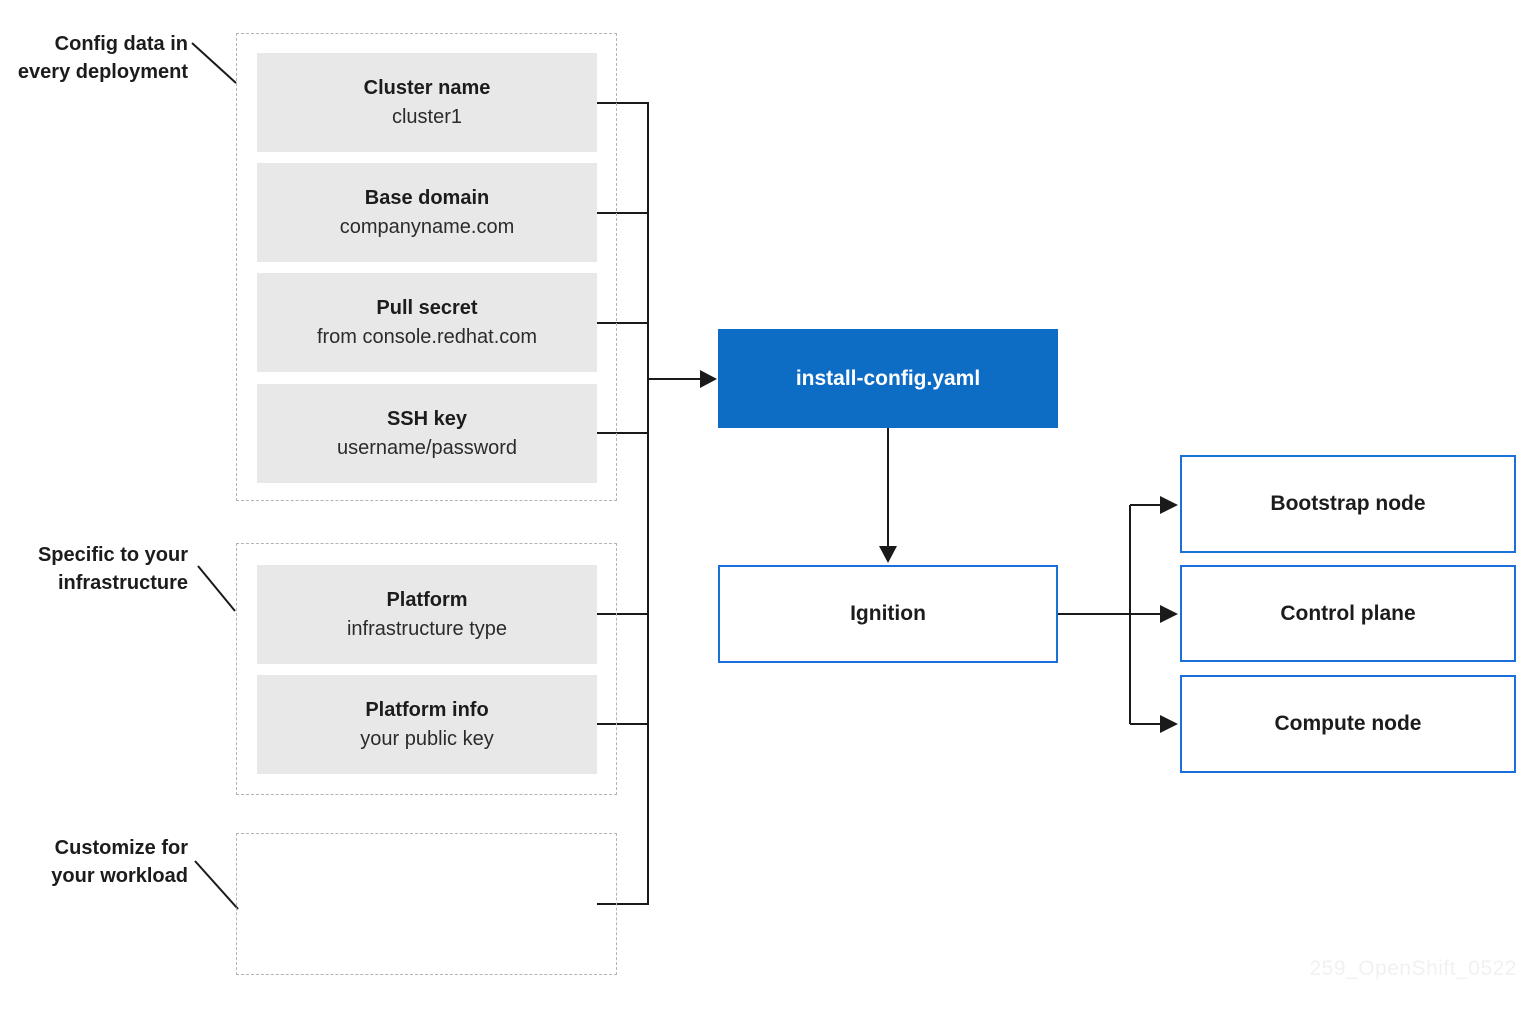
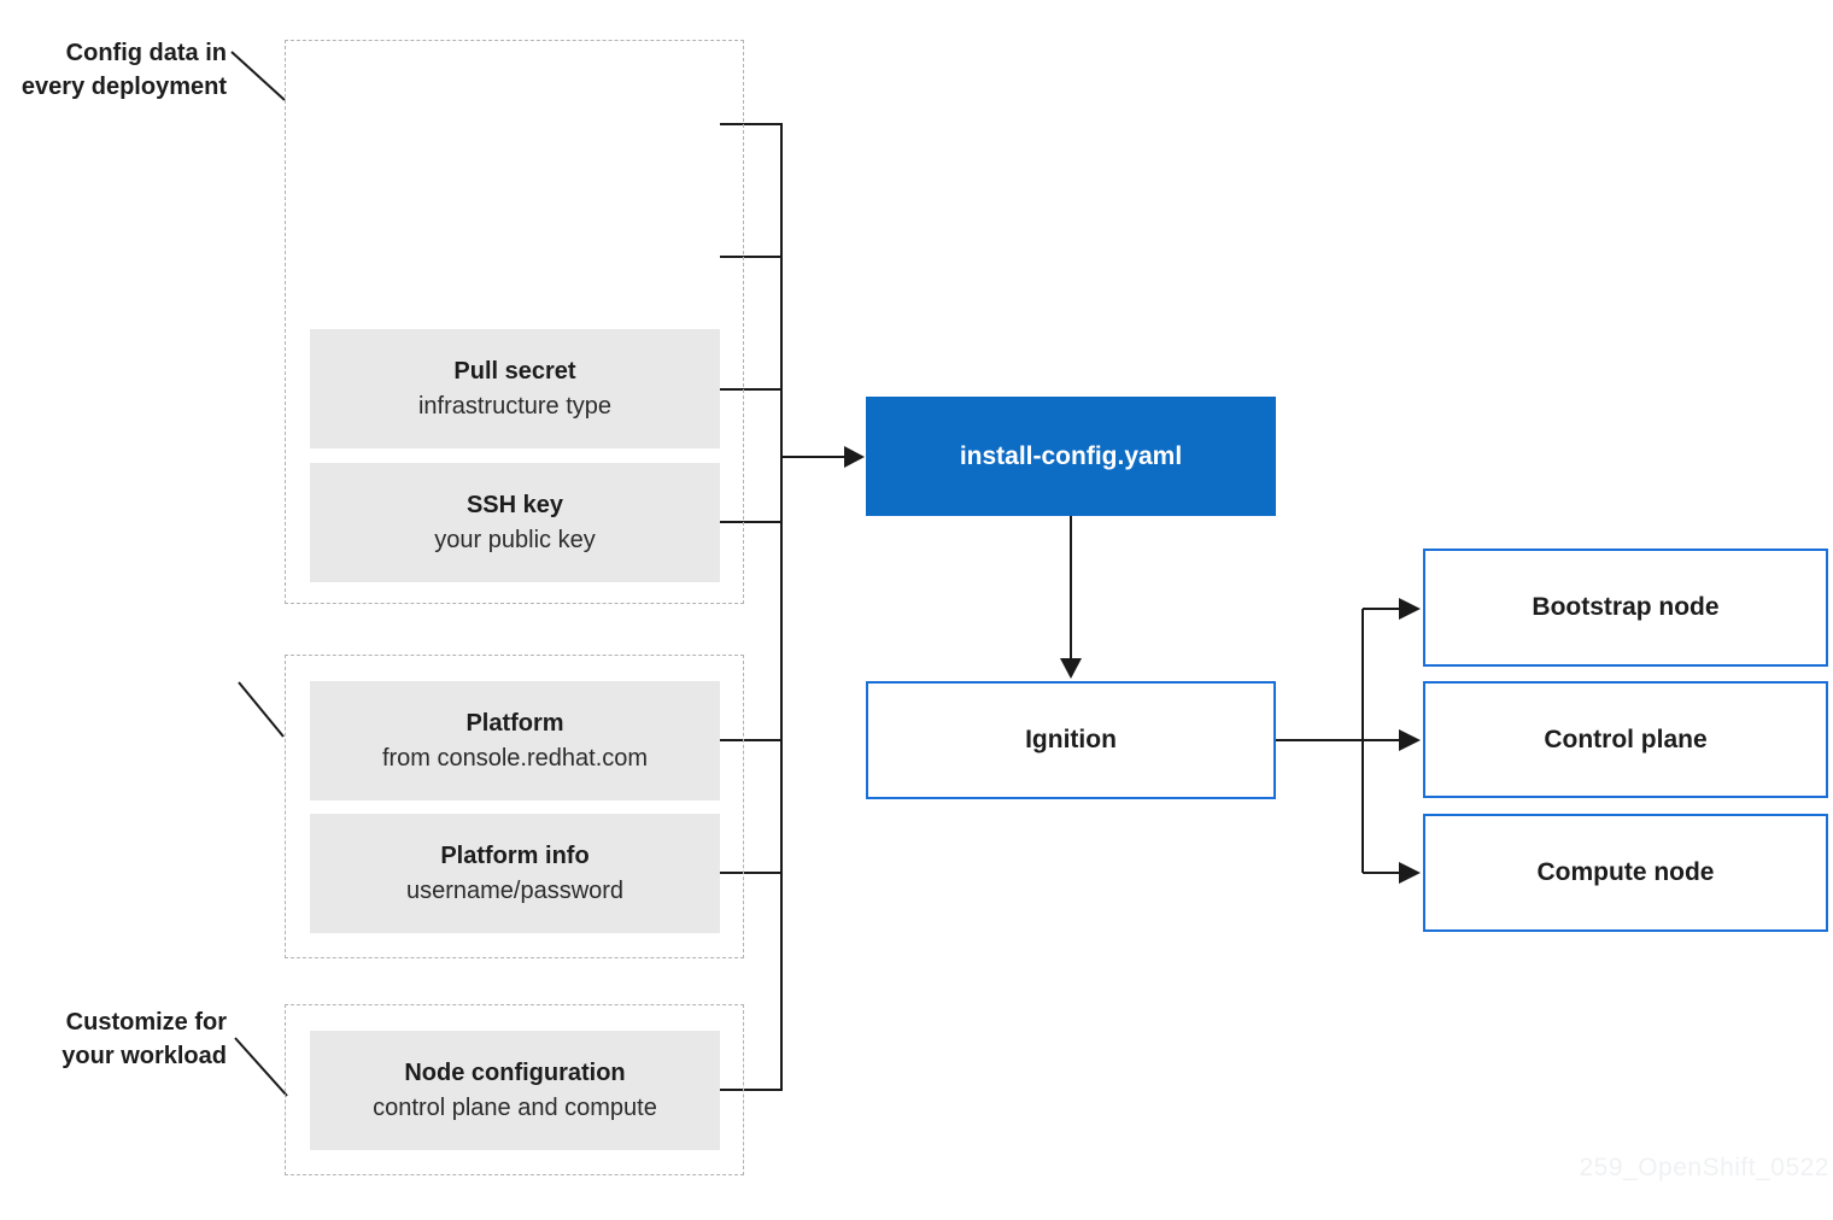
  Config data in
  every deployment
- Specific to your
- infrastructure
  Customize for
  your workload
- Cluster name
- cluster1
- Base domain
- companyname.com
  Pull secret
- from console.redhat.com
+ infrastructure type
  SSH key
- username/password
+ your public key
  Platform
- infrastructure type
+ from console.redhat.com
  Platform info
- your public key
+ username/password
+ Node configuration
+ control plane and compute
  install-config.yaml
  Ignition
  Bootstrap node
  Control plane
  Compute node
